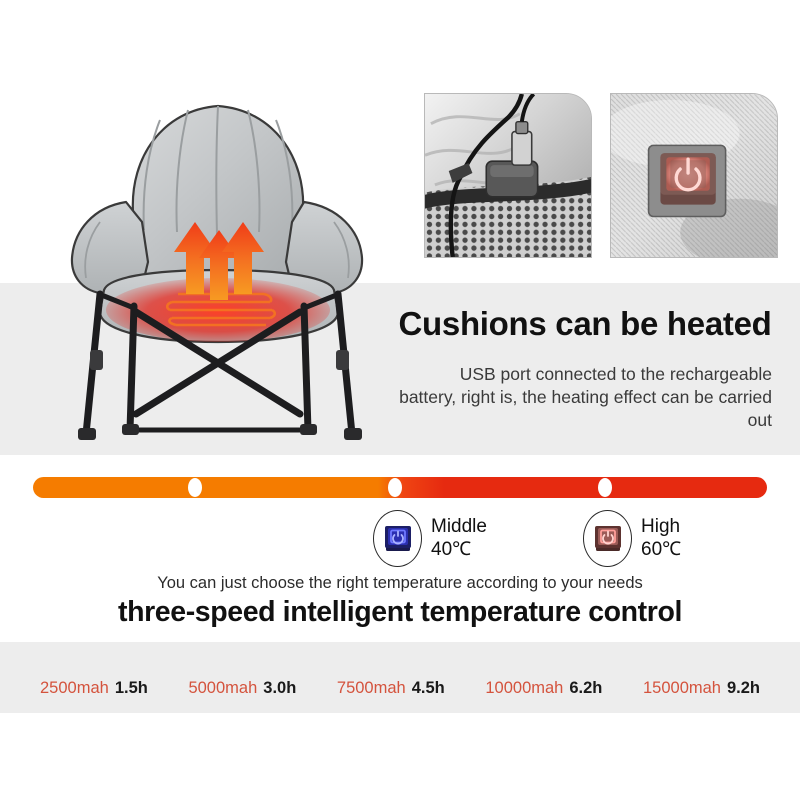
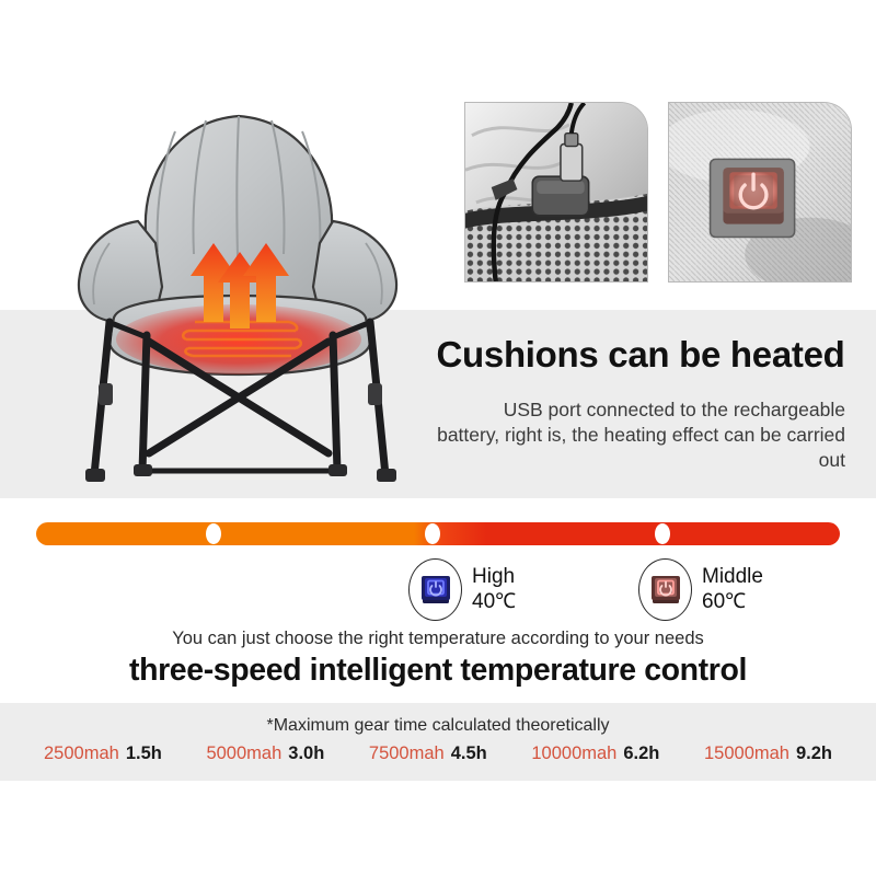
  Cushions can be heated
  USB port connected to the rechargeable battery, right is, the heating effect can be carried out
- Middle
+ High
  40℃
- High
+ Middle
  60℃
  You can just choose the right temperature according to your needs
  three-speed intelligent temperature control
+ *Maximum gear time calculated theoretically
  2500mah
  1.5h
  5000mah
  3.0h
  7500mah
  4.5h
  10000mah
  6.2h
  15000mah
  9.2h
